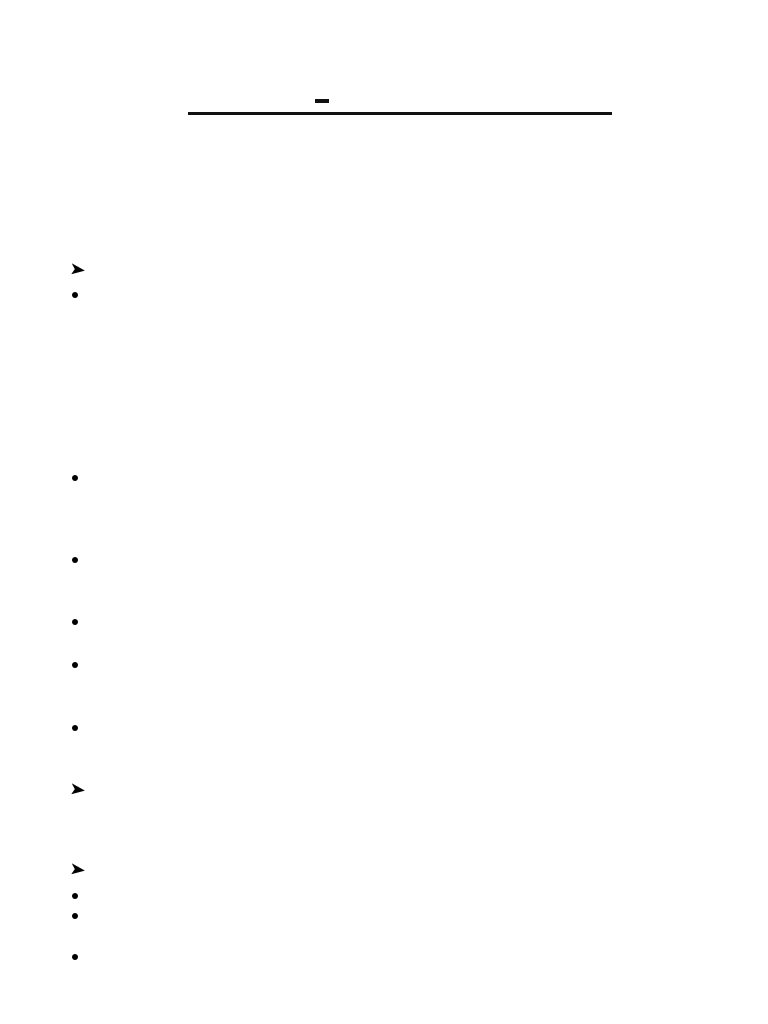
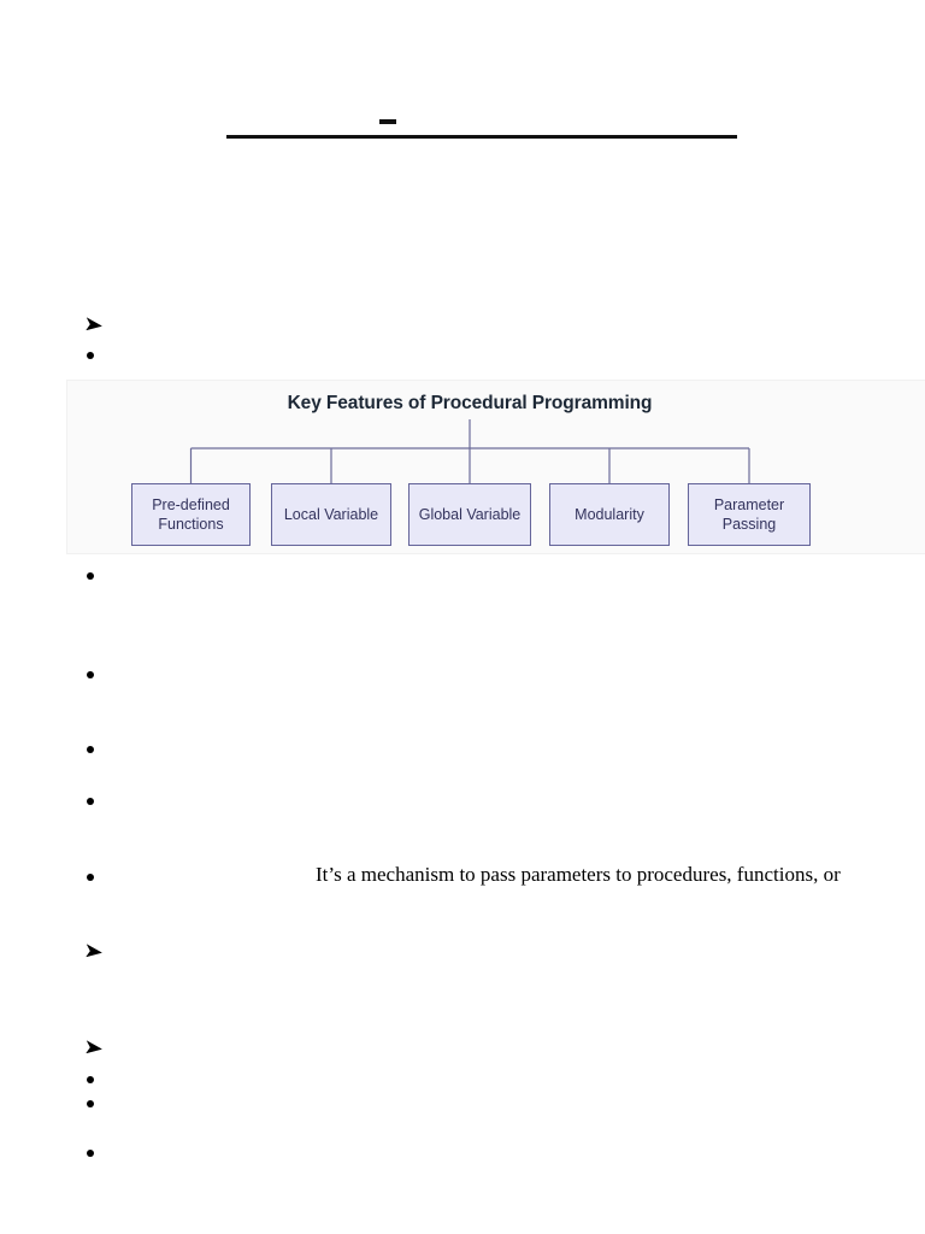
+ It’s a mechanism to pass parameters to procedures, functions, or
+ Key Features of Procedural Programming
+ Pre-defined Functions
+ Local Variable
+ Global Variable
+ Modularity
+ Parameter Passing
